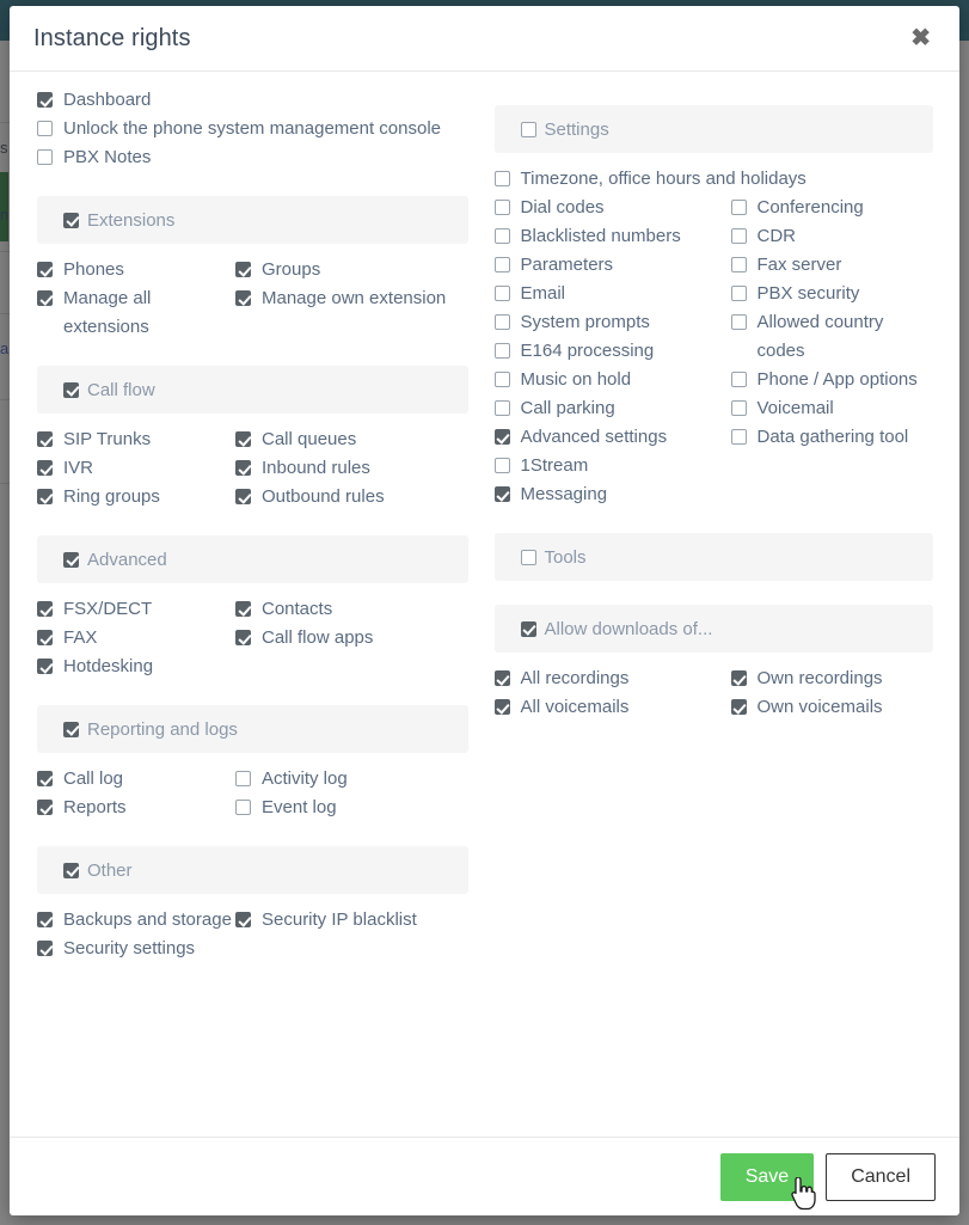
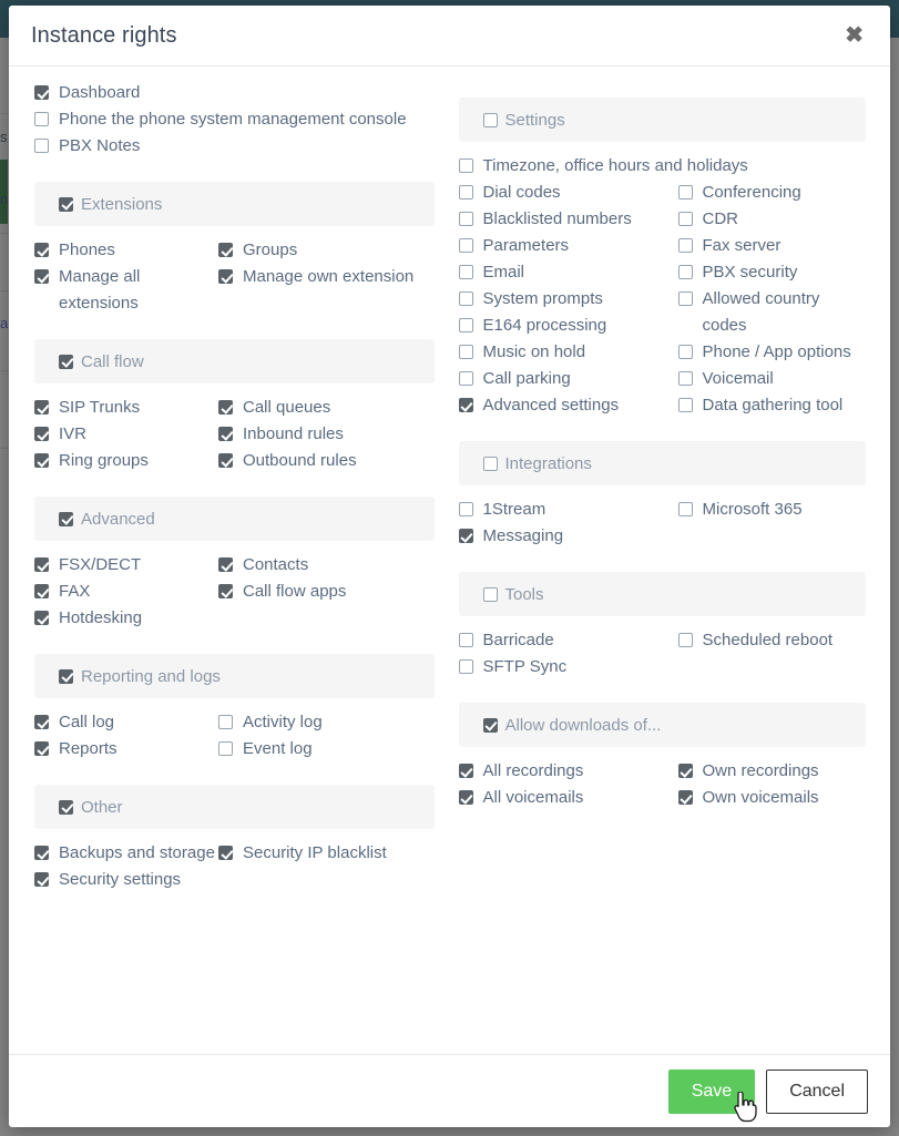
  s
  n
  a
  Instance rights
  ✖
  Dashboard
- Unlock the phone system management console
+ Phone the phone system management console
  PBX Notes
  Extensions
  Phones
  Manage all extensions
  Groups
  Manage own extension
  Call flow
  SIP Trunks
  IVR
  Ring groups
  Call queues
  Inbound rules
  Outbound rules
  Advanced
  FSX/DECT
  FAX
  Hotdesking
  Contacts
  Call flow apps
  Reporting and logs
  Call log
  Reports
  Activity log
  Event log
  Other
  Backups and storage
  Security settings
  Security IP blacklist
  Settings
  Timezone, office hours and holidays
  Dial codes
  Blacklisted numbers
  Parameters
  Email
  System prompts
  E164 processing
  Music on hold
  Call parking
  Advanced settings
  Conferencing
  CDR
  Fax server
  PBX security
  Allowed country codes
  Phone / App options
  Voicemail
  Data gathering tool
+ Integrations
  1Stream
  Messaging
+ Microsoft 365
  Tools
+ Barricade
+ SFTP Sync
+ Scheduled reboot
  Allow downloads of...
  All recordings
  All voicemails
  Own recordings
  Own voicemails
  Save
  Cancel
